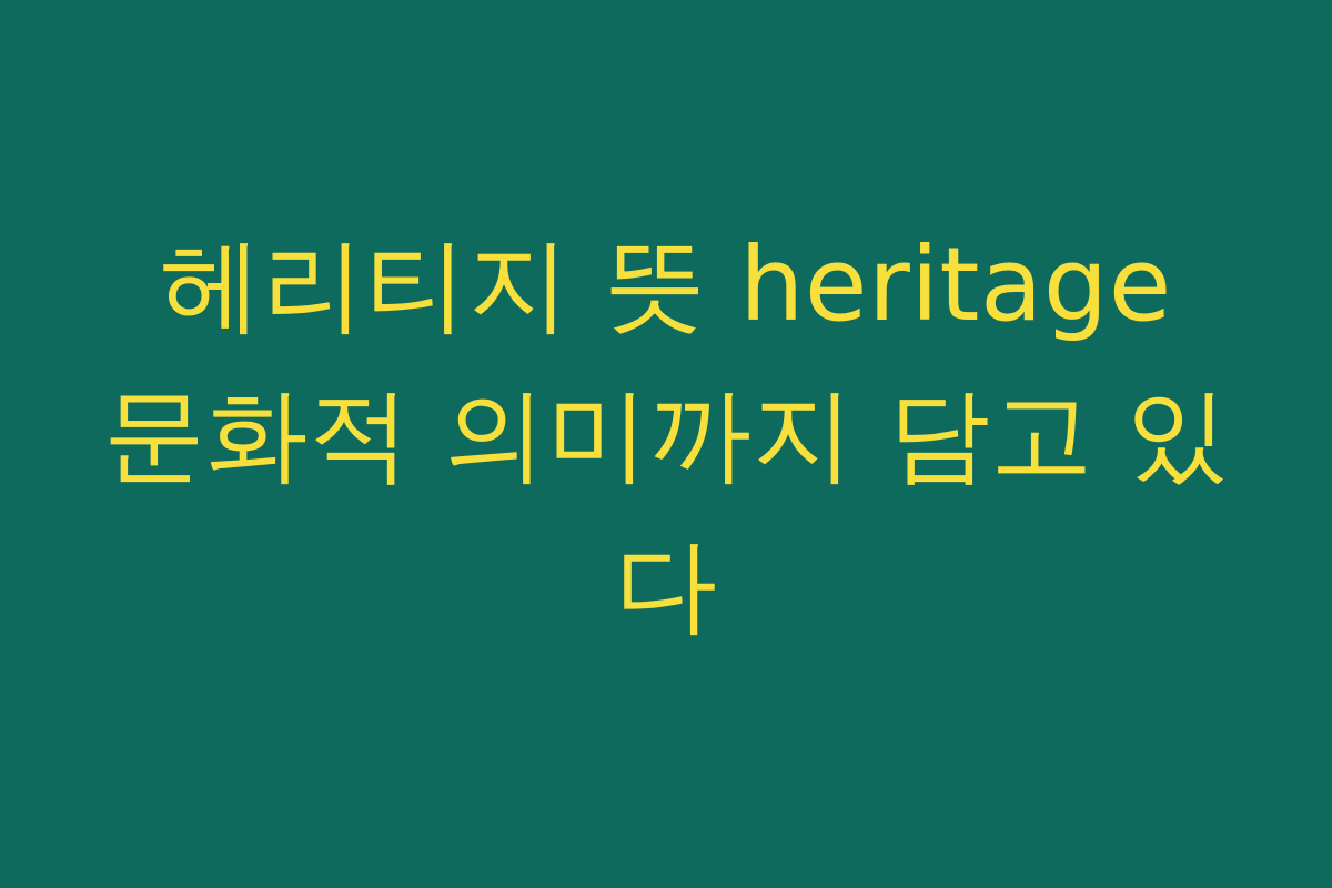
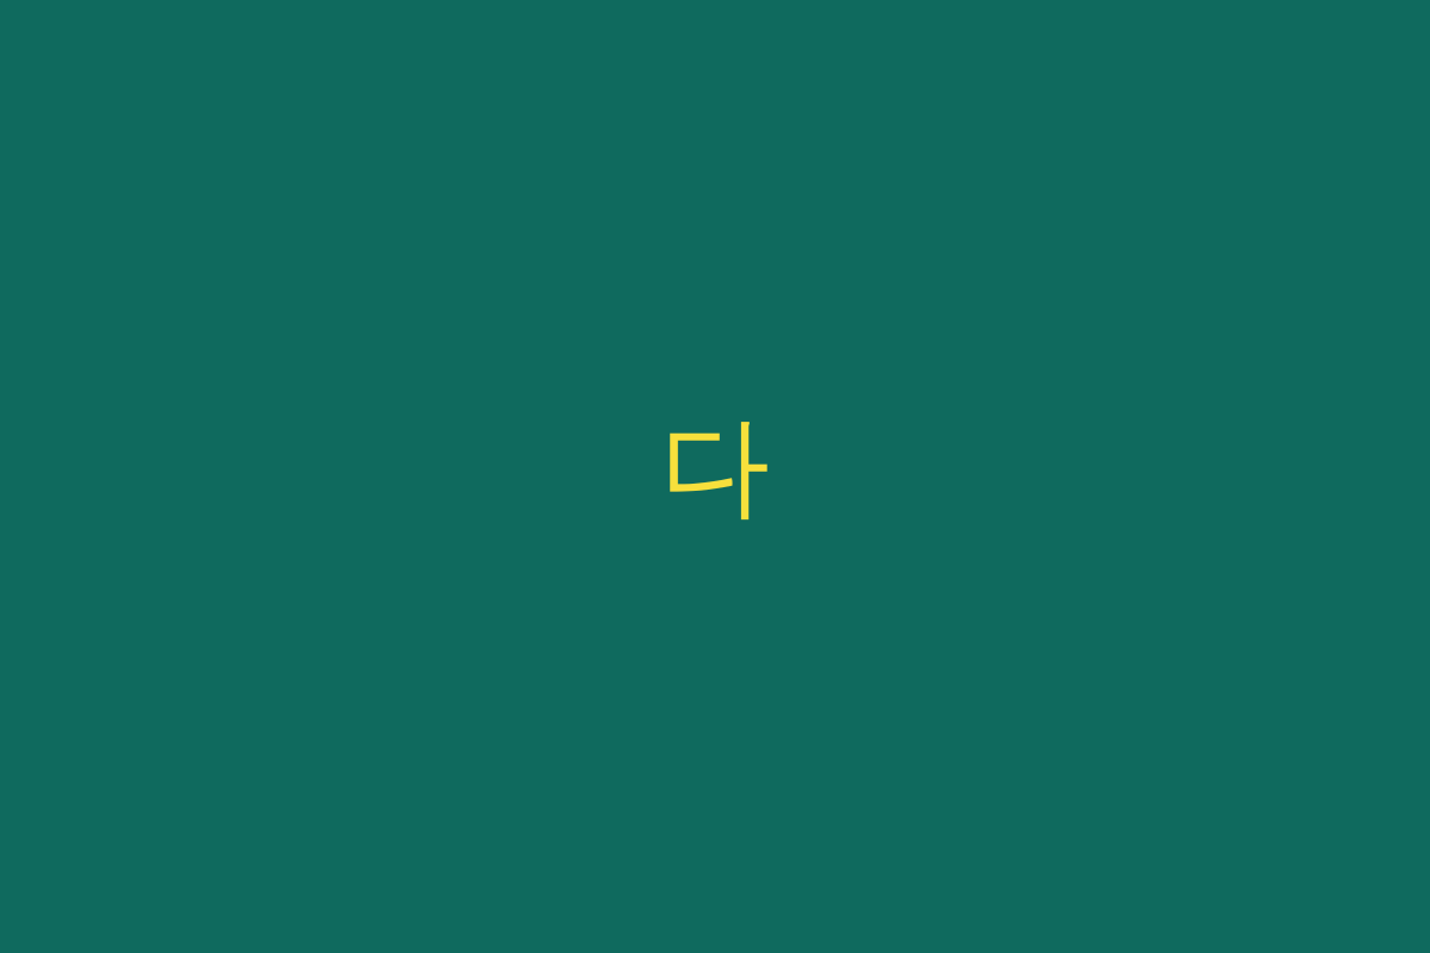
- 헤리티지 뜻 heritage
- 문화적 의미까지 담고 있
  다
